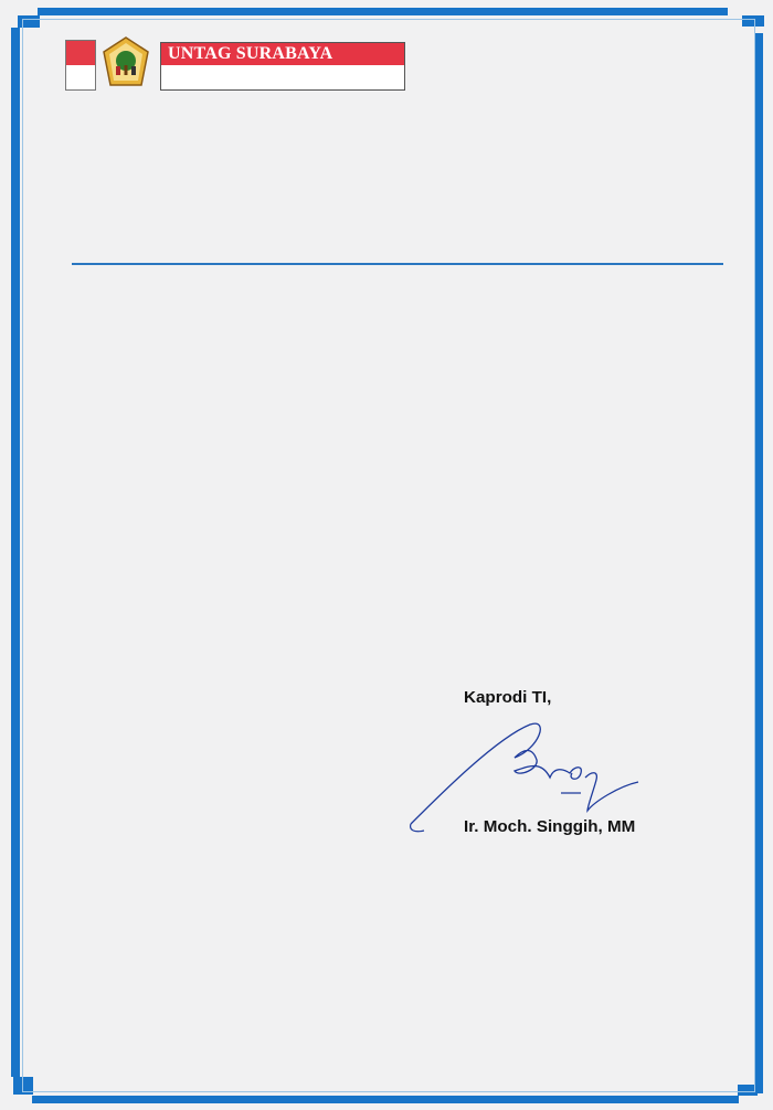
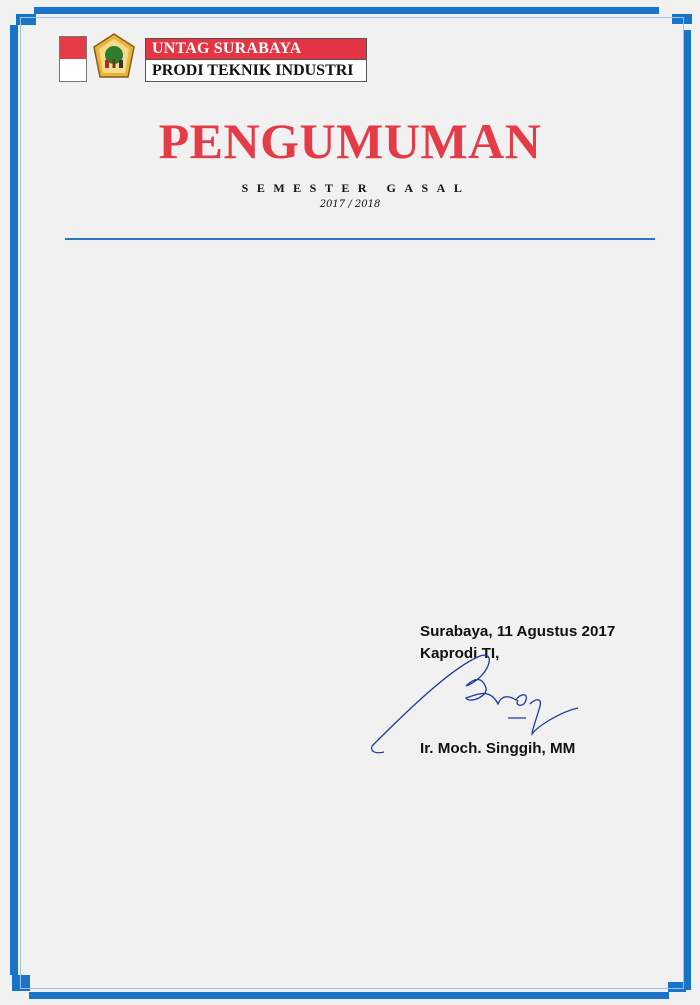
  UNTAG SURABAYA
+ PRODI TEKNIK INDUSTRI
+ PENGUMUMAN
+ SEMESTER GASAL
+ 2017 / 2018
+ Surabaya, 11 Agustus 2017
  Kaprodi TI,
  Ir. Moch. Singgih, MM
